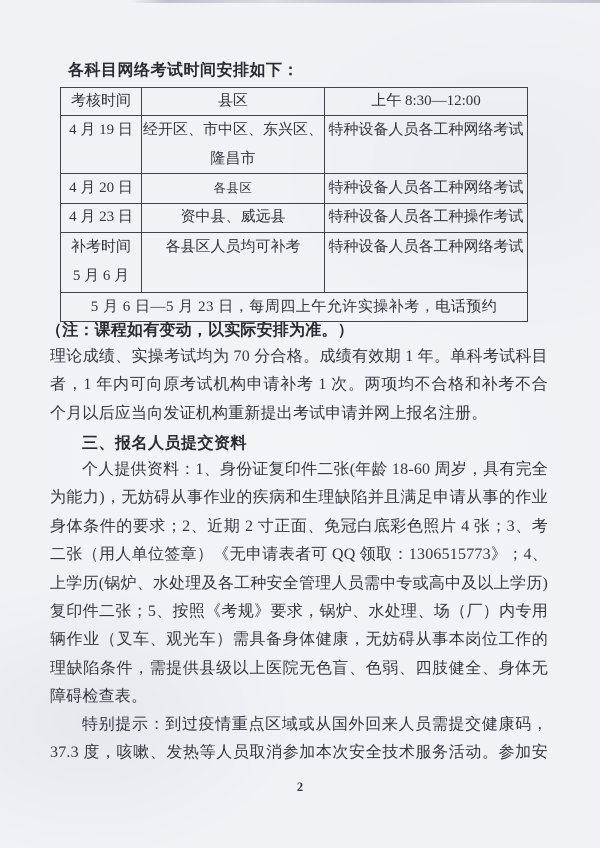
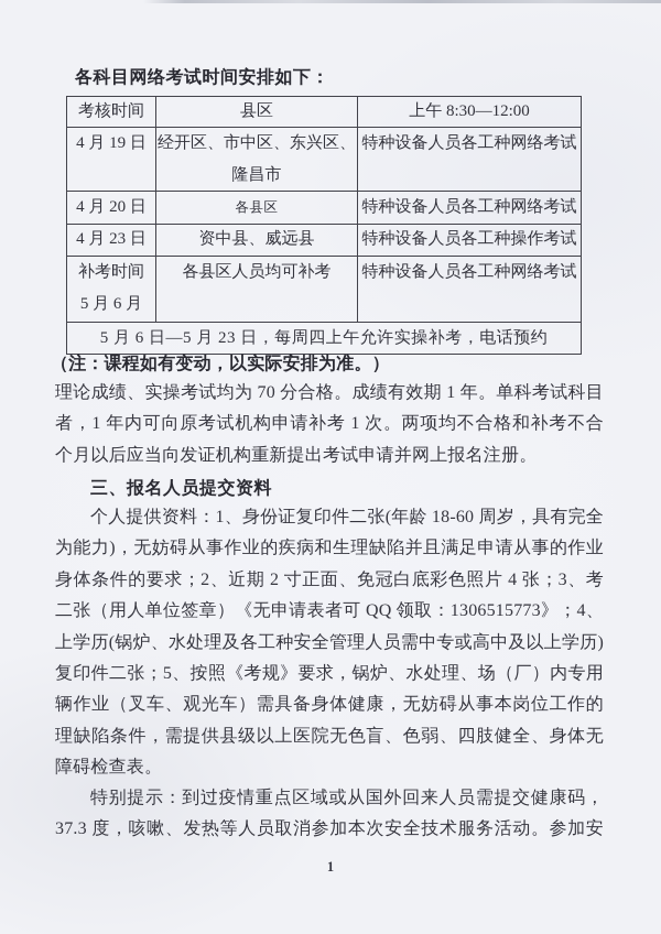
  各科目网络考试时间安排如下：
  考核时间
  县区
  上午 8:30—12:00
  4 月 19 日
  经开区、市中区、东兴区、
  隆昌市
  特种设备人员各工种网络考试
  4 月 20 日
  各县区
  特种设备人员各工种网络考试
  4 月 23 日
  资中县、威远县
  特种设备人员各工种操作考试
  补考时间
  5 月 6 月
  各县区人员均可补考
  特种设备人员各工种网络考试
  5 月 6 日—5 月 23 日，每周四上午允许实操补考，电话预约
  （注：课程如有变动，以实际安排为准。）
  理论成绩、实操考试均为 70 分合格。成绩有效期 1 年。单科考试科目
  者，1 年内可向原考试机构申请补考 1 次。两项均不合格和补考不合
  个月以后应当向发证机构重新提出考试申请并网上报名注册。
  三、报名人员提交资料
  个人提供资料：1、身份证复印件二张(年龄 18-60 周岁，具有完全
  为能力)，无妨碍从事作业的疾病和生理缺陷并且满足申请从事的作业
  身体条件的要求；2、近期 2 寸正面、免冠白底彩色照片 4 张；3、考
  二张（用人单位签章）《无申请表者可 QQ 领取：1306515773》；4、
  上学历(锅炉、水处理及各工种安全管理人员需中专或高中及以上学历)
  复印件二张；5、按照《考规》要求，锅炉、水处理、场（厂）内专用
  辆作业（叉车、观光车）需具备身体健康，无妨碍从事本岗位工作的
  理缺陷条件，需提供县级以上医院无色盲、色弱、四肢健全、身体无
  障碍检查表。
  特别提示：到过疫情重点区域或从国外回来人员需提交健康码，
  37.3 度，咳嗽、发热等人员取消参加本次安全技术服务活动。参加安
- 2
+ 1
